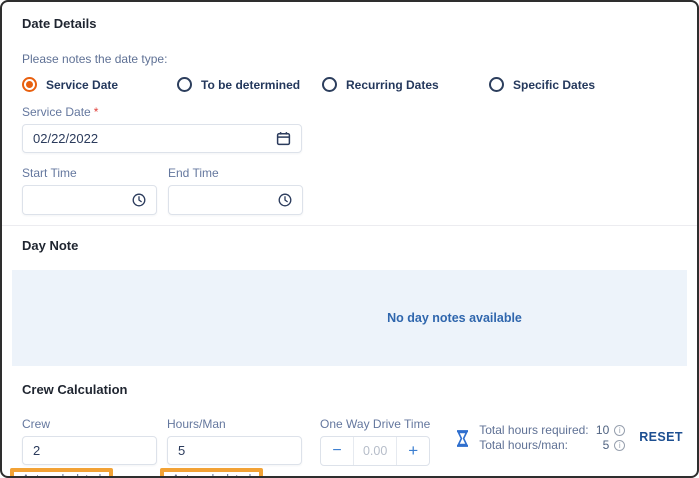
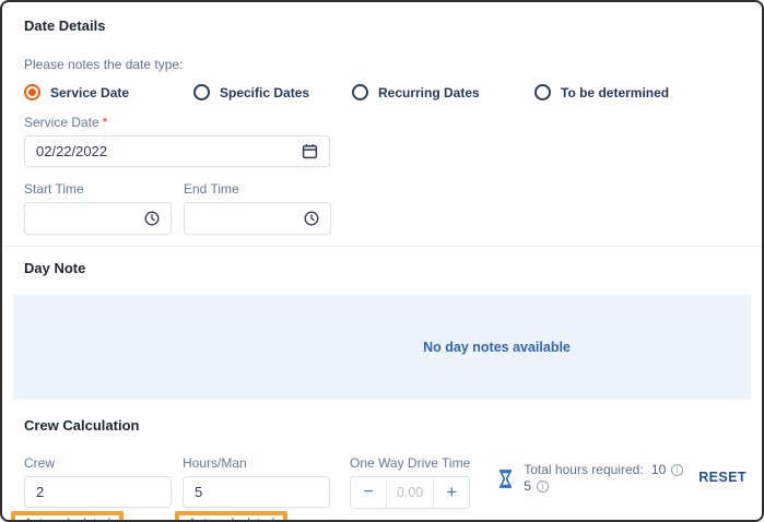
  Date Details
  Please notes the date type:
  Service Date
- To be determined
+ Specific Dates
  Recurring Dates
- Specific Dates
+ To be determined
  Service Date *
  02/22/2022
  Start Time
  End Time
  Day Note
  No day notes available
  Crew Calculation
  Crew
  2
  Hours/Man
  5
  One Way Drive Time
  −
  0.00
  +
  Total hours required:
  10
  i
- Total hours/man:
  5
  i
  RESET
